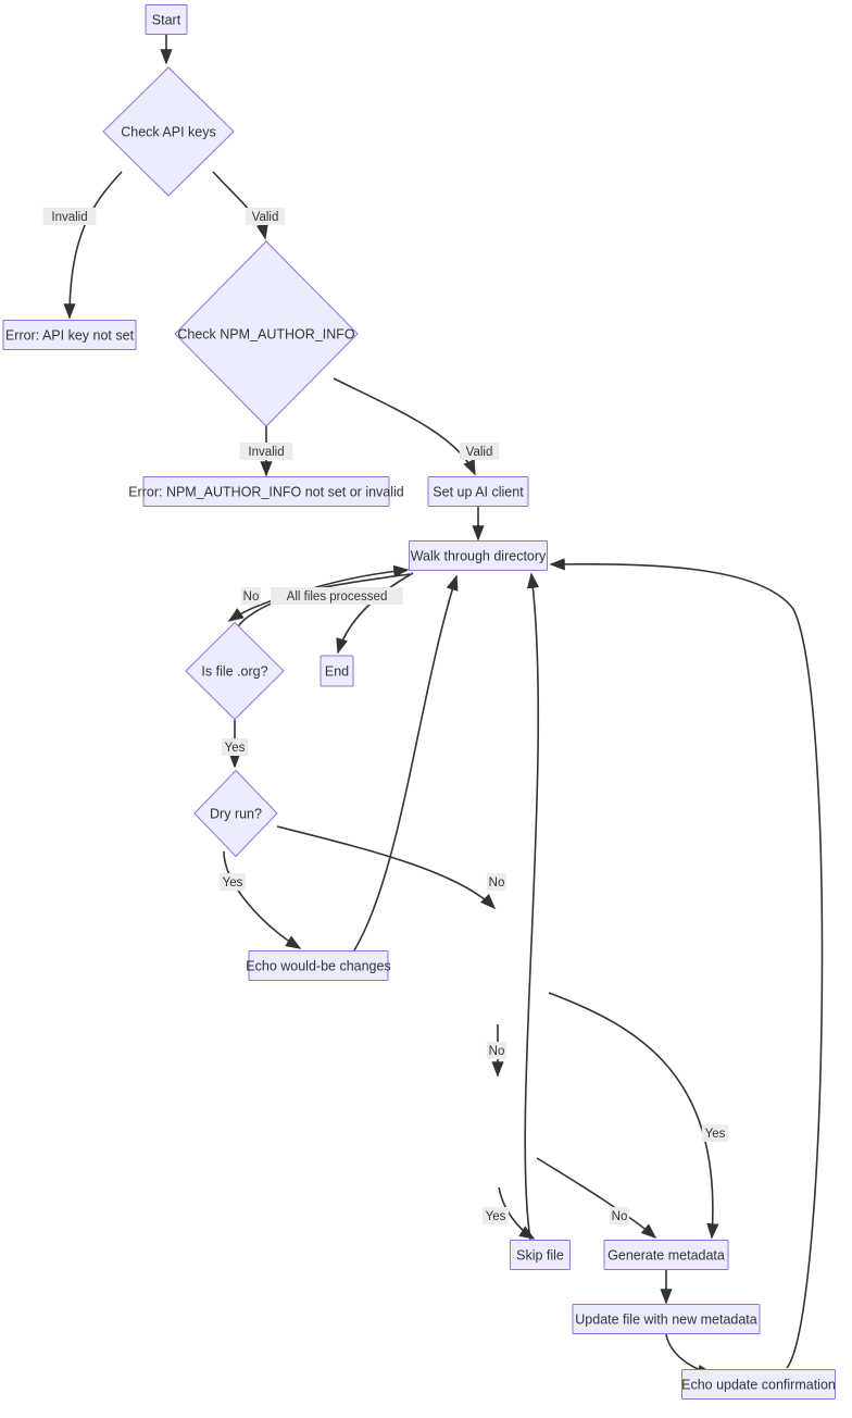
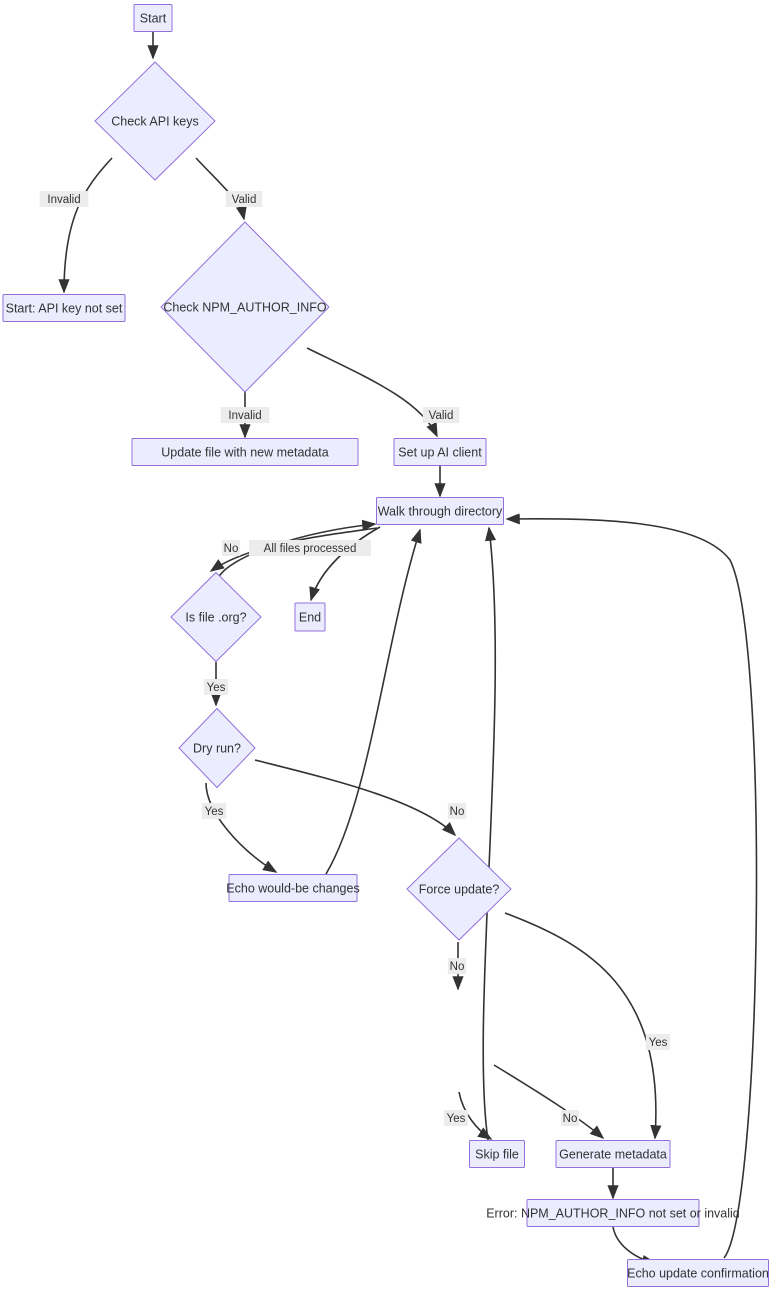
  Invalid
  Valid
  Invalid
  Valid
  No
  All files processed
  Yes
  Yes
  No
  No
  Yes
  Yes
  No
  Start
  Check API keys
- Error: API key not set
+ Start: API key not set
  Check NPM_AUTHOR_INFO
- Error: NPM_AUTHOR_INFO not set or invalid
+ Update file with new metadata
  Set up AI client
  Walk through directory
  Is file .org?
  End
  Dry run?
  Echo would-be changes
+ Force update?
  Skip file
  Generate metadata
- Update file with new metadata
+ Error: NPM_AUTHOR_INFO not set or invalid
  Echo update confirmation
